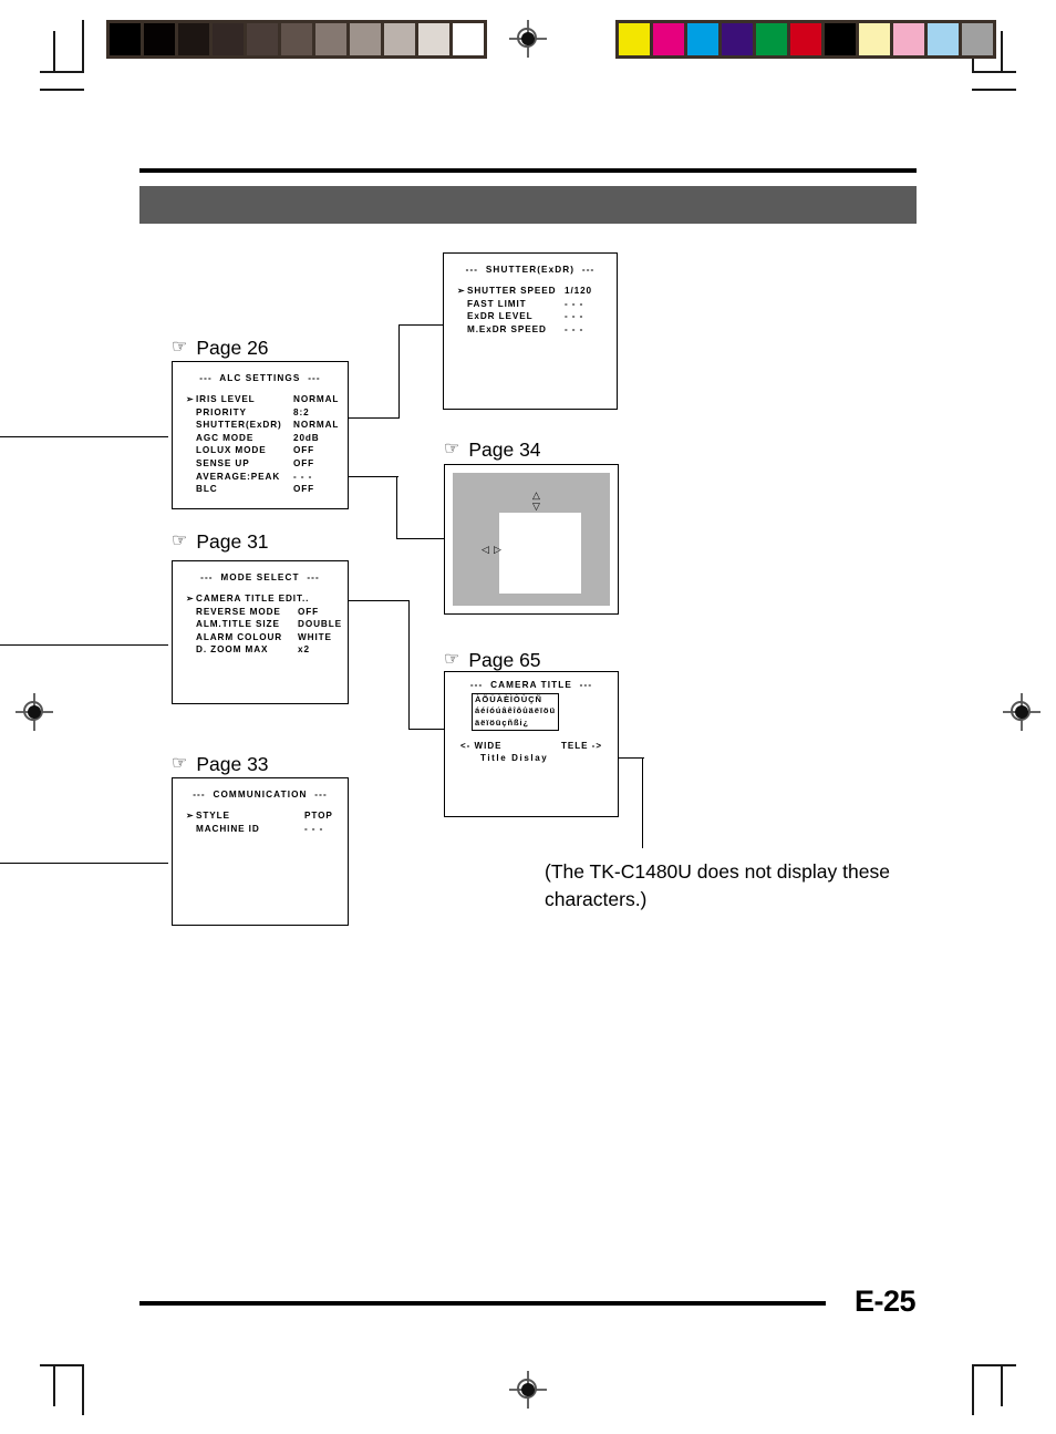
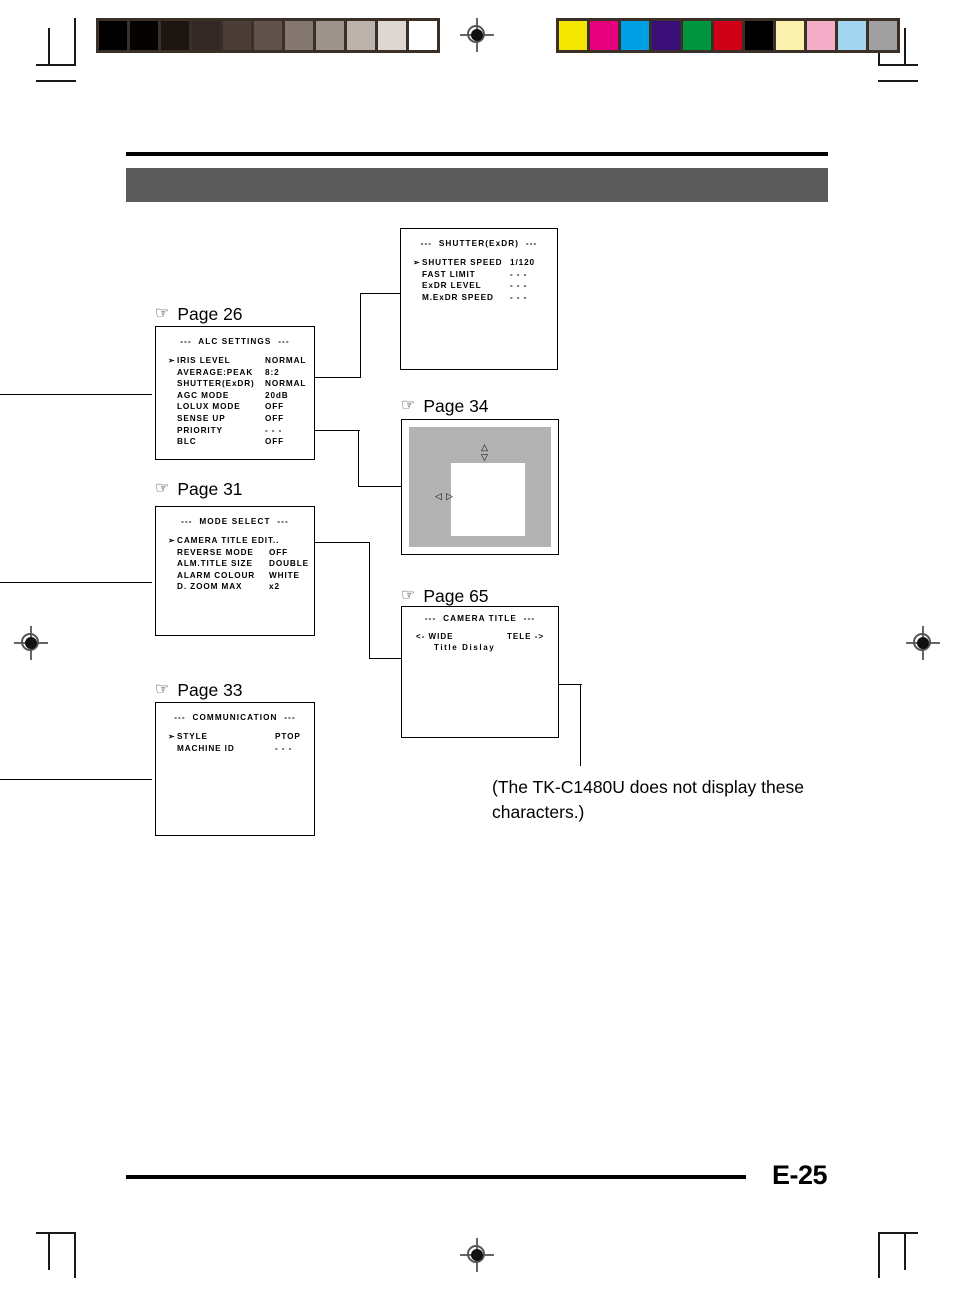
  ☞
  Page 26
  --- ALC SETTINGS ---
  ➢
  IRIS LEVEL
  NORMAL
- PRIORITY
+ AVERAGE:PEAK
  8:2
  SHUTTER(ExDR)
  NORMAL
  AGC MODE
  20dB
  LOLUX MODE
  OFF
  SENSE UP
  OFF
- AVERAGE:PEAK
+ PRIORITY
  - - -
  BLC
  OFF
  --- SHUTTER(ExDR) ---
  ➢
  SHUTTER SPEED
  1/120
  FAST LIMIT
  - - -
  ExDR LEVEL
  - - -
  M.ExDR SPEED
  - - -
  ☞
  Page 34
  △
  ▽
  ◁
  ▷
  ☞
  Page 31
  --- MODE SELECT ---
  ➢
  CAMERA TITLE EDIT..
  REVERSE MODE
  OFF
  ALM.TITLE SIZE
  DOUBLE
  ALARM COLOUR
  WHITE
  D. ZOOM MAX
  x2
  ☞
  Page 65
  --- CAMERA TITLE ---
- ÀÕÜÀÈÌÒÙÇÑ
- áéíóúâêîôûäëïöü
- äëïöüçñßi¿
  <- WIDE
  TELE ->
  Title Dislay
  ☞
  Page 33
  --- COMMUNICATION ---
  ➢
  STYLE
  PTOP
  MACHINE ID
  - - -
  (The TK-C1480U does not display these characters.)
  E-25
